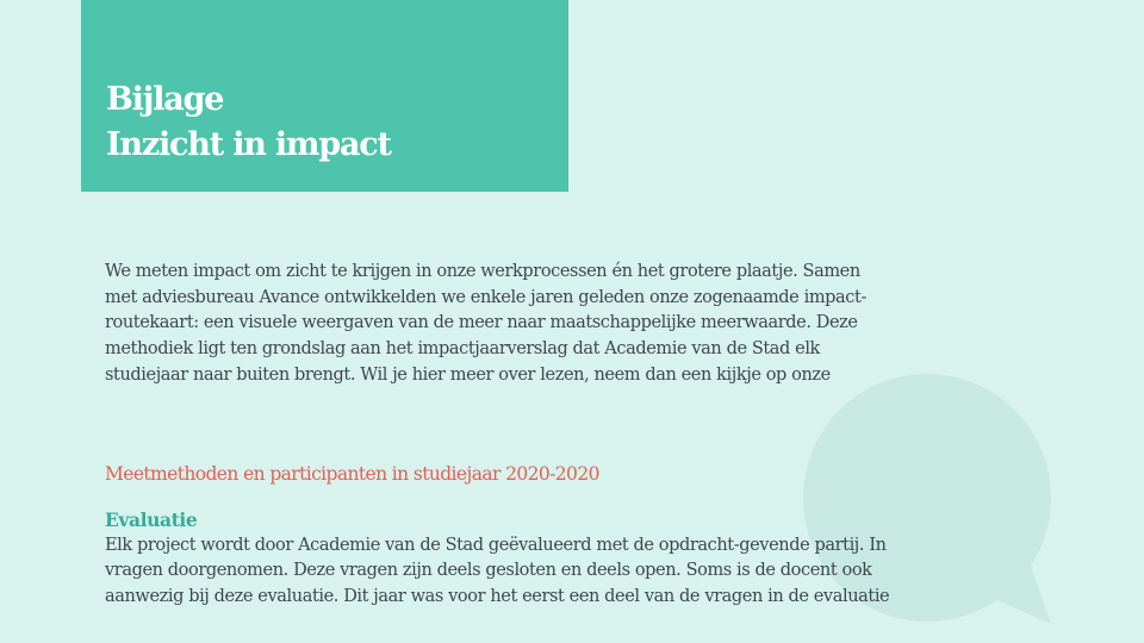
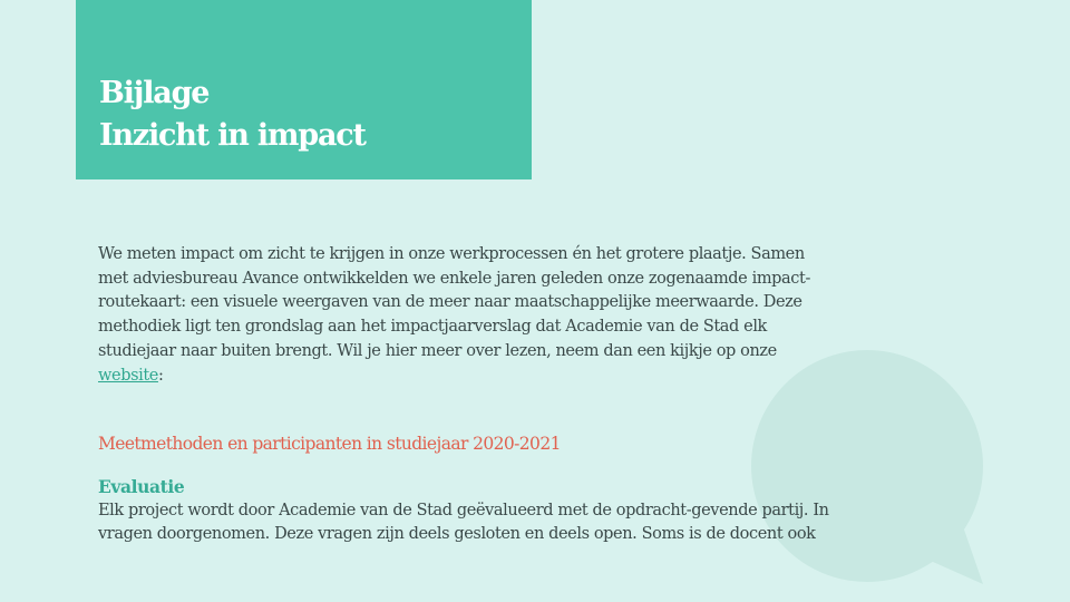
  Bijlage
  Inzicht in impact
  We meten impact om zicht te krijgen in onze werkprocessen én het grotere plaatje. Samen
  met adviesbureau Avance ontwikkelden we enkele jaren geleden onze zogenaamde impact-
  routekaart: een visuele weergaven van de meer naar maatschappelijke meerwaarde. Deze
  methodiek ligt ten grondslag aan het impactjaarverslag dat Academie van de Stad elk
  studiejaar naar buiten brengt. Wil je hier meer over lezen, neem dan een kijkje op onze
+ website:
- Meetmethoden en participanten in studiejaar 2020-2020
+ Meetmethoden en participanten in studiejaar 2020-2021
  Evaluatie
  Elk project wordt door Academie van de Stad geëvalueerd met de opdracht-gevende partij. In
  vragen doorgenomen. Deze vragen zijn deels gesloten en deels open. Soms is de docent ook
- aanwezig bij deze evaluatie. Dit jaar was voor het eerst een deel van de vragen in de evaluatie
